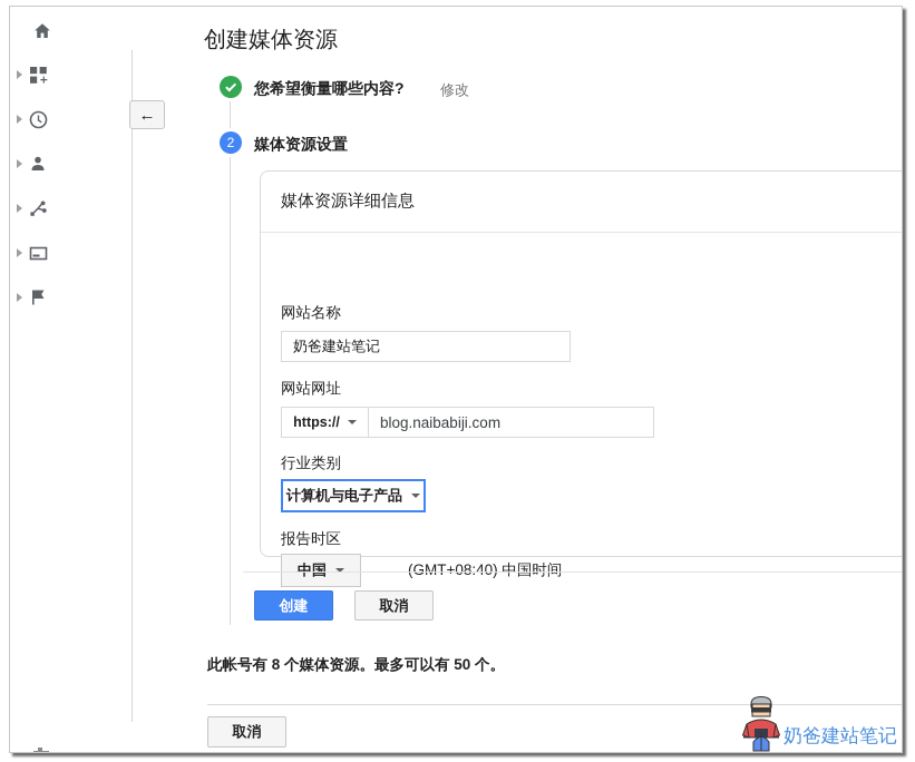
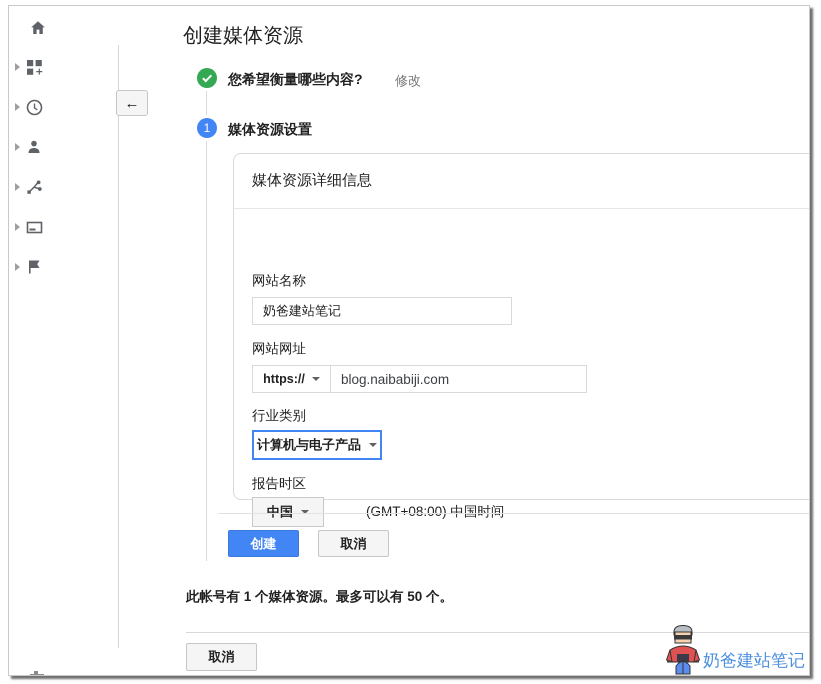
  ←
  创建媒体资源
  您希望衡量哪些内容?
  修改
- 2
+ 1
  媒体资源设置
  媒体资源详细信息
  网站名称
  奶爸建站笔记
  网站网址
  https://
  blog.naibabiji.com
  行业类别
  计算机与电子产品
  报告时区
  中国
- (GMT+08:40) 中国时间
+ (GMT+08:00) 中国时间
  创建
  取消
- 此帐号有 8 个媒体资源。最多可以有 50 个。
+ 此帐号有 1 个媒体资源。最多可以有 50 个。
  取消
  奶爸建站笔记
